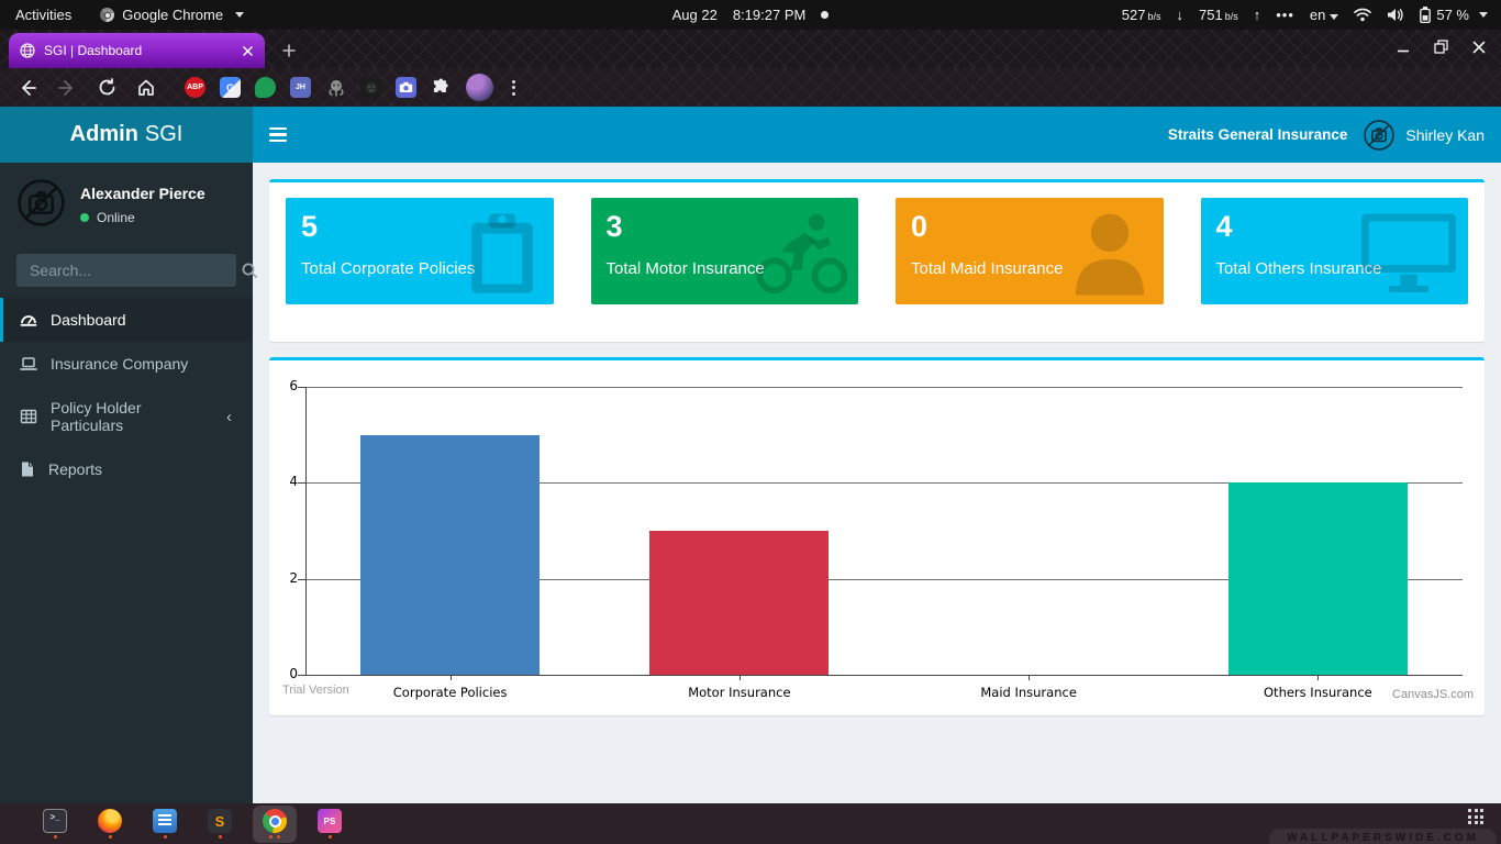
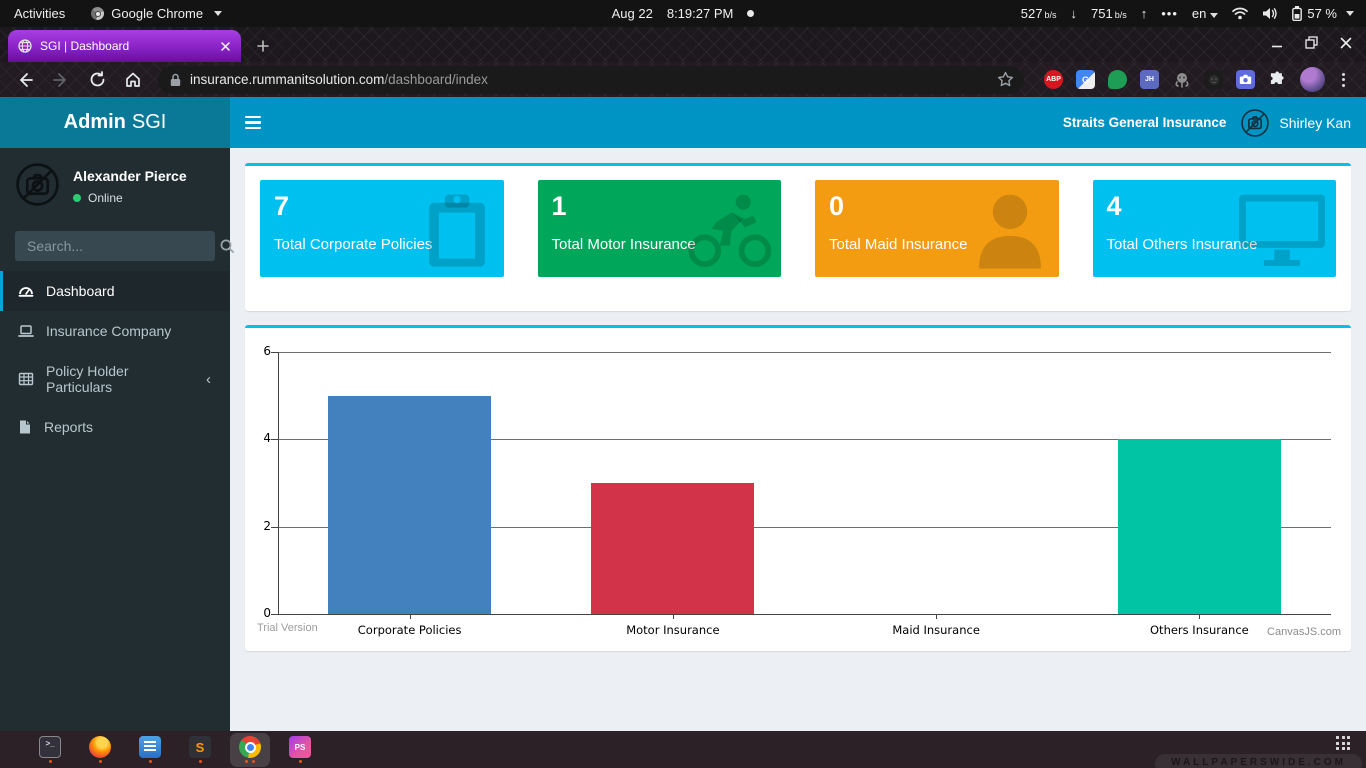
  Activities
  Google Chrome
  Aug 22
  8:19:27 PM
  527
  b/s
  ↓
  751
  b/s
  ↑
  •••
  en
  57 %
  SGI | Dashboard
+ insurance.rummanitsolution.com/dashboard/index
  G
  Admin
  SGI
  Straits General Insurance
  Shirley Kan
  Alexander Pierce
  Online
  Search...
  Dashboard
  Insurance Company
  Policy Holder Particulars
  ‹
  Reports
- 5
+ 7
  Total Corporate Policies
- 3
+ 1
  Total Motor Insurance
  0
  Total Maid Insurance
  4
  Total Others Insurance
  Trial Version
  CanvasJS.com
  0
  2
  4
  6
  Corporate Policies
  Motor Insurance
  Maid Insurance
  Others Insurance
  >_
  S
  PS
  WALLPAPERSWIDE.COM
